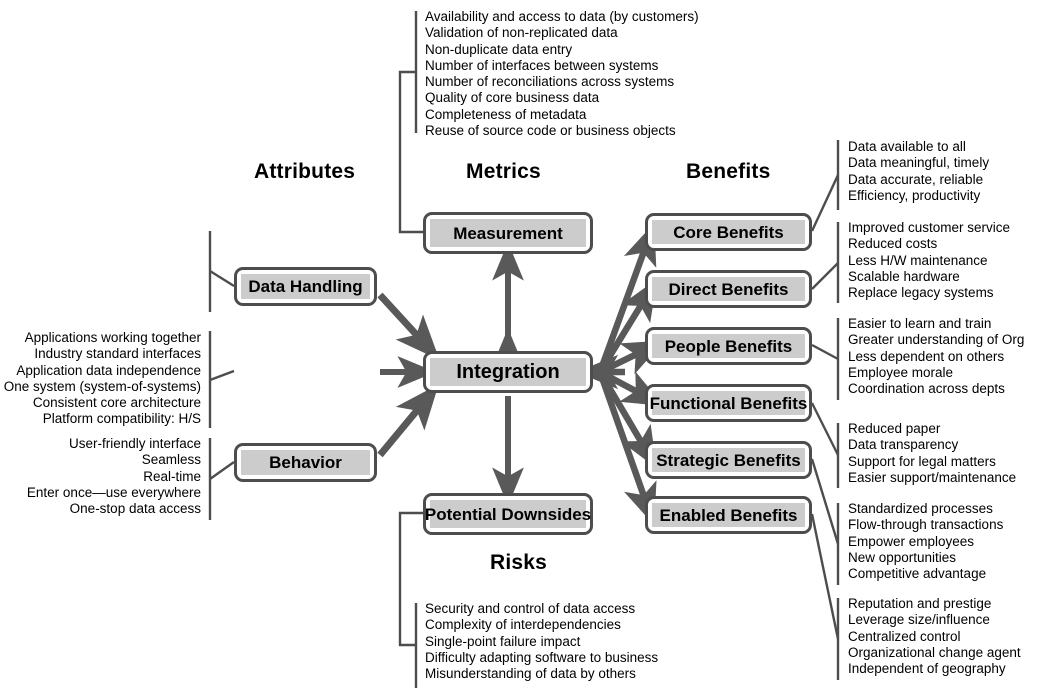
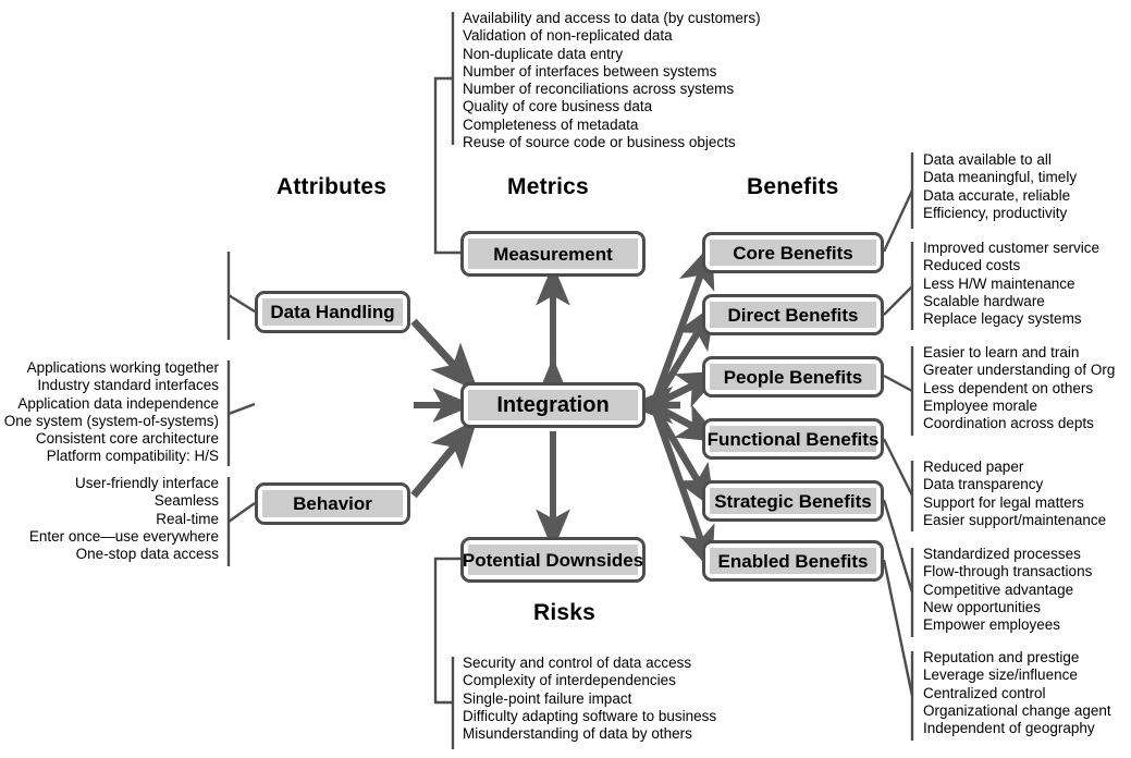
  Attributes
  Metrics
  Benefits
  Risks
  Measurement
  Integration
  Potential Downsides
  Data Handling
  Behavior
  Core Benefits
  Direct Benefits
  People Benefits
  Functional Benefits
  Strategic Benefits
  Enabled Benefits
  Availability and access to data (by customers)
  Validation of non-replicated data
  Non-duplicate data entry
  Number of interfaces between systems
  Number of reconciliations across systems
  Quality of core business data
  Completeness of metadata
  Reuse of source code or business objects
  Applications working together
  Industry standard interfaces
  Application data independence
  One system (system-of-systems)
  Consistent core architecture
  Platform compatibility: H/S
  User-friendly interface
  Seamless
  Real-time
  Enter once—use everywhere
  One-stop data access
  Data available to all
  Data meaningful, timely
  Data accurate, reliable
  Efficiency, productivity
  Improved customer service
  Reduced costs
  Less H/W maintenance
  Scalable hardware
  Replace legacy systems
  Easier to learn and train
  Greater understanding of Org
  Less dependent on others
  Employee morale
  Coordination across depts
  Reduced paper
  Data transparency
  Support for legal matters
  Easier support/maintenance
  Standardized processes
  Flow-through transactions
- Empower employees
+ Competitive advantage
  New opportunities
- Competitive advantage
+ Empower employees
  Reputation and prestige
  Leverage size/influence
  Centralized control
  Organizational change agent
  Independent of geography
  Security and control of data access
  Complexity of interdependencies
  Single-point failure impact
  Difficulty adapting software to business
  Misunderstanding of data by others
